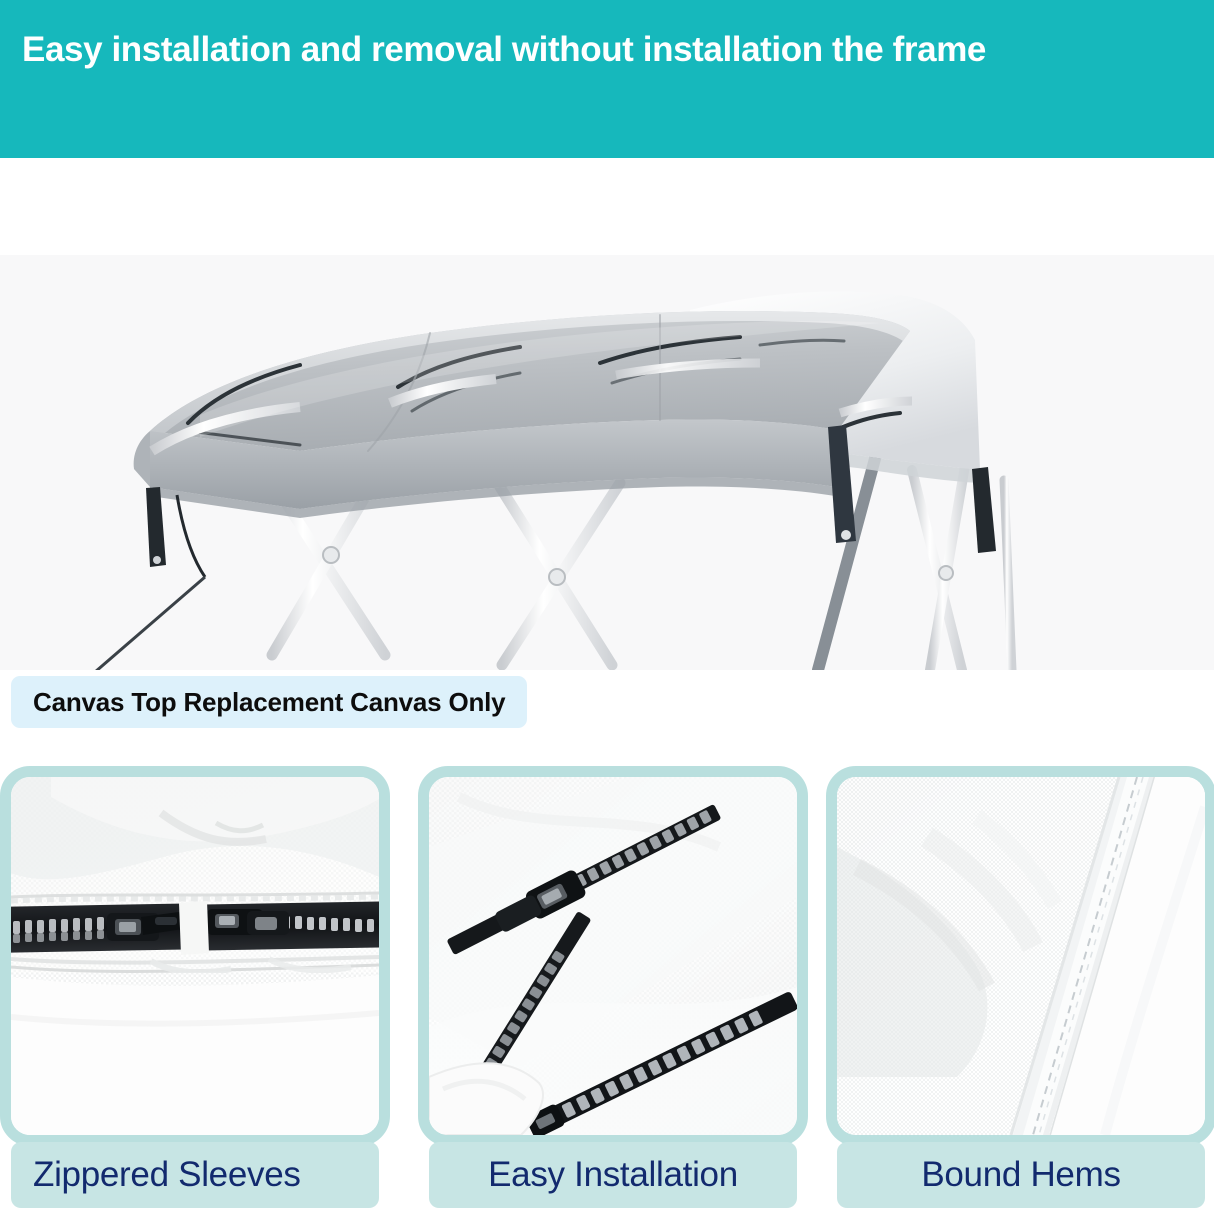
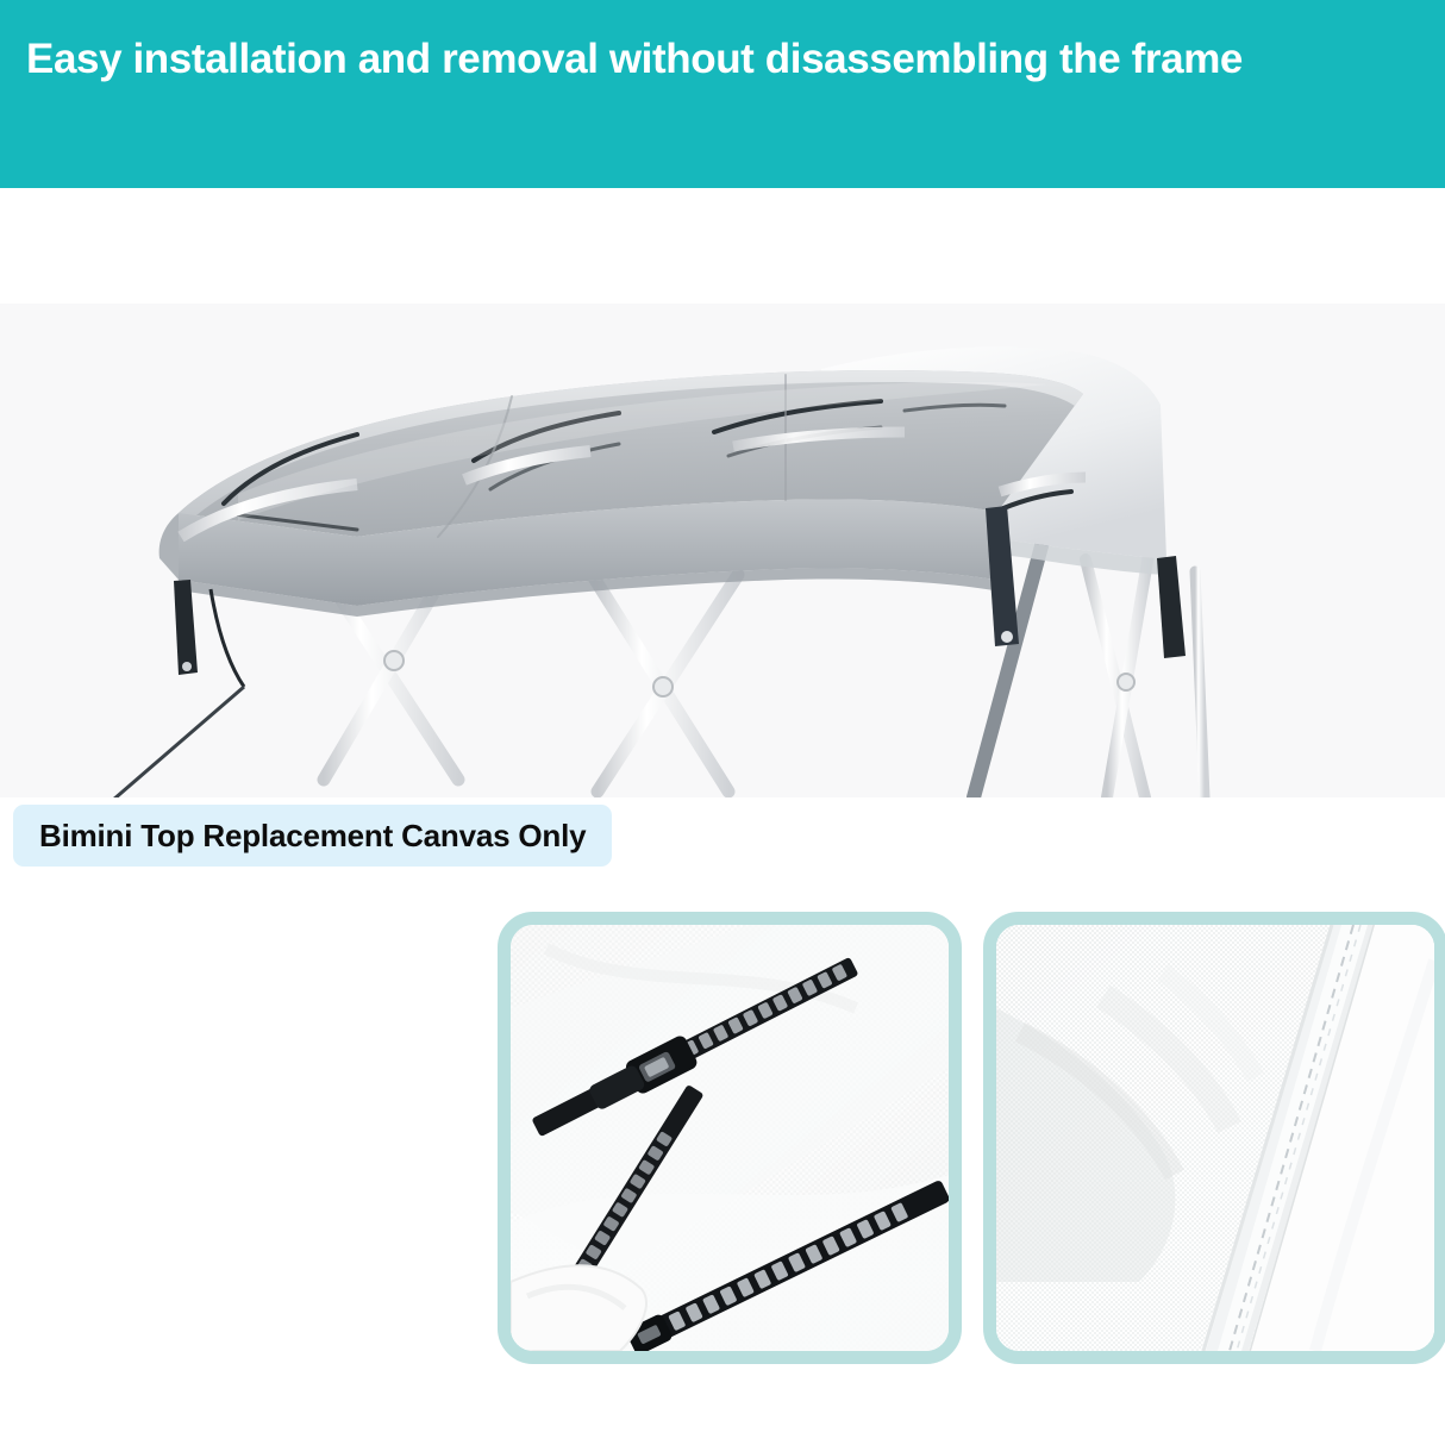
- Easy installation and removal without installation the frame
+ Easy installation and removal without disassembling the frame
- Canvas Top Replacement Canvas Only
+ Bimini Top Replacement Canvas Only
- Zippered Sleeves
- Easy Installation
- Bound Hems
